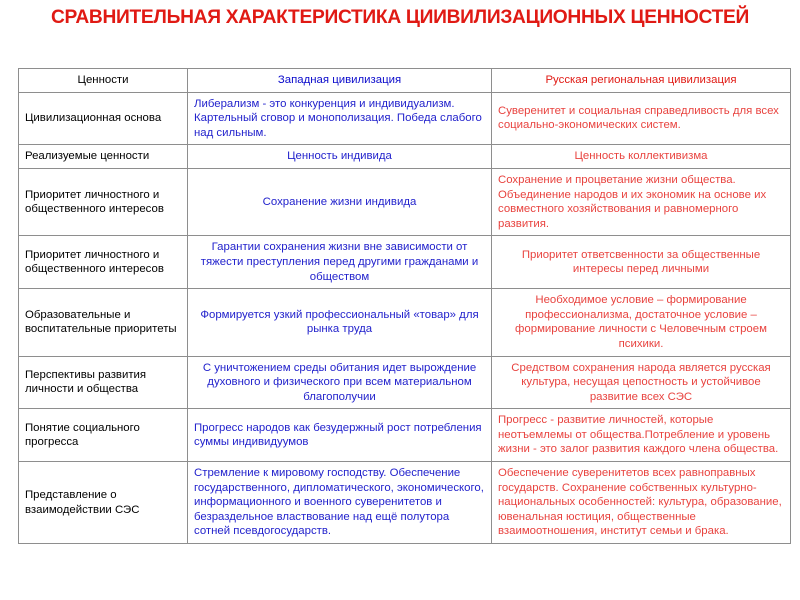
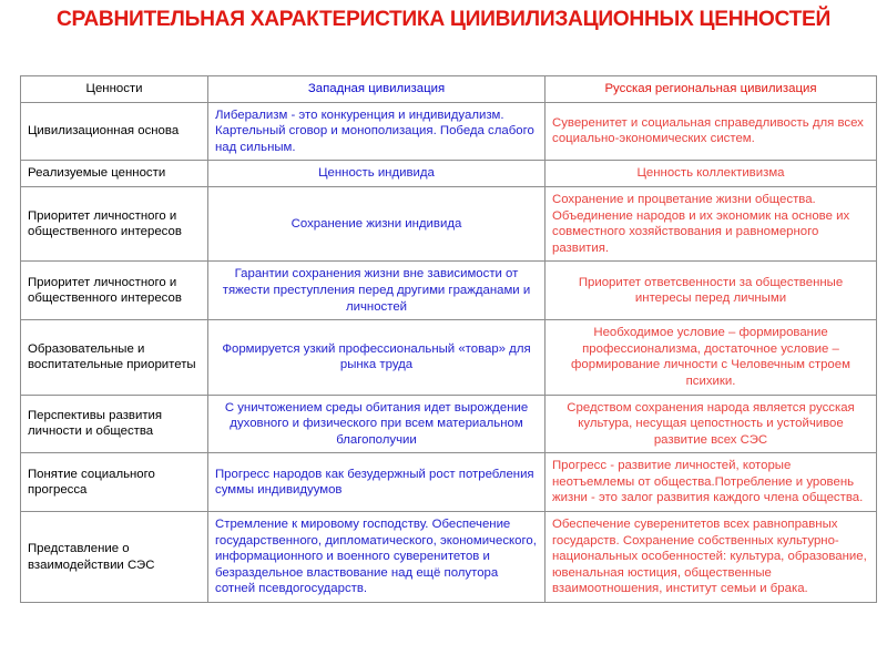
  СРАВНИТЕЛЬНАЯ ХАРАКТЕРИСТИКА ЦИИВИЛИЗАЦИОННЫХ ЦЕННОСТЕЙ
  Ценности	Западная цивилизация	Русская региональная цивилизация
  Цивилизационная основа	Либерализм - это конкуренция и индивидуализм. Картельный сговор и монополизация. Победа слабого над сильным.	Суверенитет и социальная справедливость для всех социально-экономических систем.
  Реализуемые ценности	Ценность индивида	Ценность коллективизма
  Приоритет личностного и общественного интересов	Сохранение жизни индивида	Сохранение и процветание жизни общества. Объединение народов и их экономик на основе их совместного хозяйствования и равномерного развития.
- Приоритет личностного и общественного интересов	Гарантии сохранения жизни вне зависимости от тяжести преступления перед другими гражданами и обществом	Приоритет ответсвенности за общественные интересы перед личными
+ Приоритет личностного и общественного интересов	Гарантии сохранения жизни вне зависимости от тяжести преступления перед другими гражданами и личностей	Приоритет ответсвенности за общественные интересы перед личными
  Образовательные и воспитательные приоритеты	Формируется узкий профессиональный «товар» для рынка труда	Необходимое условие – формирование профессионализма, достаточное условие – формирование личности с Человечным строем психики.
  Перспективы развития личности и общества	С уничтожением среды обитания идет вырождение духовного и физического при всем материальном благополучии	Средством сохранения народа является русская культура, несущая цепостность и устойчивое развитие всех СЭС
  Понятие социального прогресса	Прогресс народов как безудержный рост потребления суммы индивидуумов	Прогресс - развитие личностей, которые неотъемлемы от общества.Потребление и уровень жизни - это залог развития каждого члена общества.
  Представление о взаимодействии СЭС	Стремление к мировому господству. Обеспечение государственного, дипломатического, экономического, информационного и военного суверенитетов и безраздельное властвование над ещё полутора сотней псевдогосударств.	Обеспечение суверенитетов всех равноправных государств. Сохранение собственных культурно-национальных особенностей: культура, образование, ювенальная юстиция, общественные взаимоотношения, институт семьи и брака.
